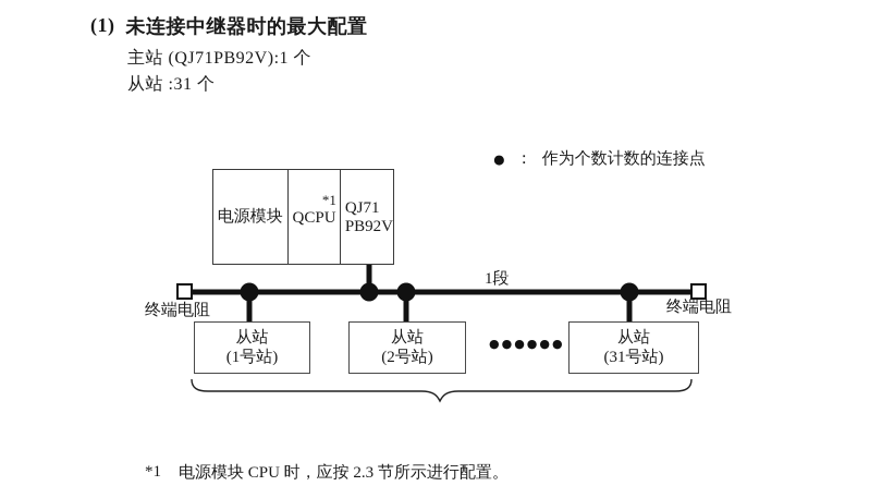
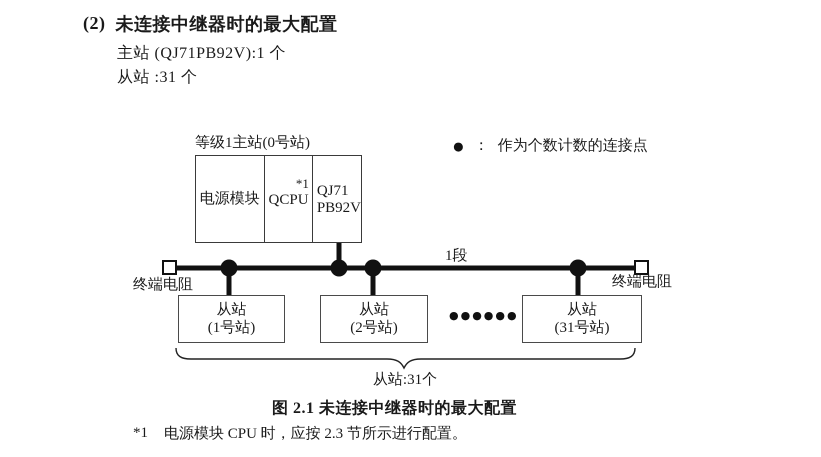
- (1)
+ (2)
  未连接中继器时的最大配置
  主站 (QJ71PB92V):1 个
  从站 :31 个
+ 等级1主站(0号站)
  电源模块
  *1
  QCPU
  QJ71
  PB92V
  ●
  ：
  作为个数计数的连接点
  1段
  终端电阻
  终端电阻
  从站
  (1号站)
  从站
  (2号站)
  ●●●●●●
  从站
  (31号站)
+ 从站:31个
+ 图 2.1 未连接中继器时的最大配置
  *1
  电源模块 CPU 时，应按 2.3 节所示进行配置。
